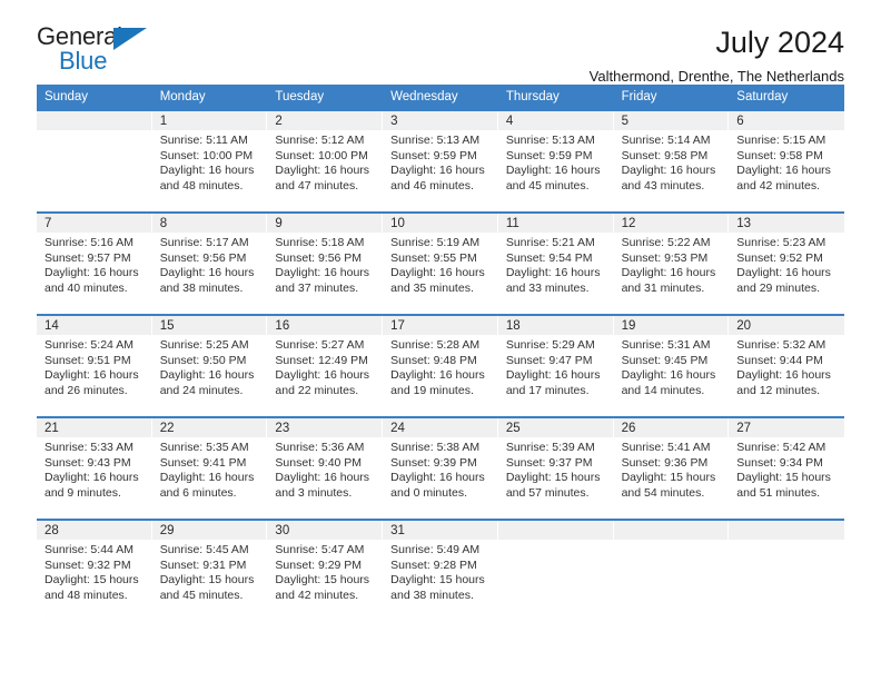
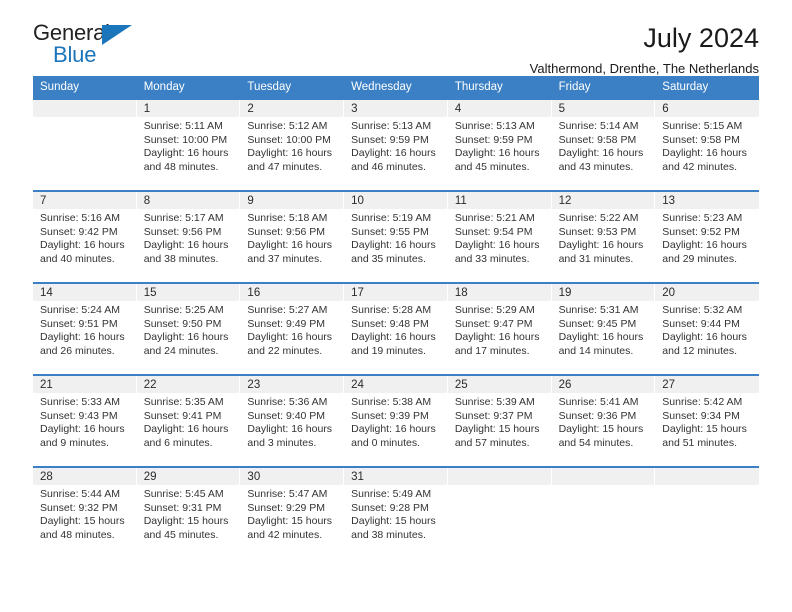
  General
  Blue
  July 2024
  Valthermond, Drenthe, The Netherlands
  Sunday
  Monday
  Tuesday
  Wednesday
  Thursday
  Friday
  Saturday
  1
  Sunrise: 5:11 AM
  Sunset: 10:00 PM
  Daylight: 16 hours
  and 48 minutes.
  2
  Sunrise: 5:12 AM
  Sunset: 10:00 PM
  Daylight: 16 hours
  and 47 minutes.
  3
  Sunrise: 5:13 AM
  Sunset: 9:59 PM
  Daylight: 16 hours
  and 46 minutes.
  4
  Sunrise: 5:13 AM
  Sunset: 9:59 PM
  Daylight: 16 hours
  and 45 minutes.
  5
  Sunrise: 5:14 AM
  Sunset: 9:58 PM
  Daylight: 16 hours
  and 43 minutes.
  6
  Sunrise: 5:15 AM
  Sunset: 9:58 PM
  Daylight: 16 hours
  and 42 minutes.
  7
  Sunrise: 5:16 AM
- Sunset: 9:57 PM
+ Sunset: 9:42 PM
  Daylight: 16 hours
  and 40 minutes.
  8
  Sunrise: 5:17 AM
  Sunset: 9:56 PM
  Daylight: 16 hours
  and 38 minutes.
  9
  Sunrise: 5:18 AM
  Sunset: 9:56 PM
  Daylight: 16 hours
  and 37 minutes.
  10
  Sunrise: 5:19 AM
  Sunset: 9:55 PM
  Daylight: 16 hours
  and 35 minutes.
  11
  Sunrise: 5:21 AM
  Sunset: 9:54 PM
  Daylight: 16 hours
  and 33 minutes.
  12
  Sunrise: 5:22 AM
  Sunset: 9:53 PM
  Daylight: 16 hours
  and 31 minutes.
  13
  Sunrise: 5:23 AM
  Sunset: 9:52 PM
  Daylight: 16 hours
  and 29 minutes.
  14
  Sunrise: 5:24 AM
  Sunset: 9:51 PM
  Daylight: 16 hours
  and 26 minutes.
  15
  Sunrise: 5:25 AM
  Sunset: 9:50 PM
  Daylight: 16 hours
  and 24 minutes.
  16
  Sunrise: 5:27 AM
- Sunset: 12:49 PM
+ Sunset: 9:49 PM
  Daylight: 16 hours
  and 22 minutes.
  17
  Sunrise: 5:28 AM
  Sunset: 9:48 PM
  Daylight: 16 hours
  and 19 minutes.
  18
  Sunrise: 5:29 AM
  Sunset: 9:47 PM
  Daylight: 16 hours
  and 17 minutes.
  19
  Sunrise: 5:31 AM
  Sunset: 9:45 PM
  Daylight: 16 hours
  and 14 minutes.
  20
  Sunrise: 5:32 AM
  Sunset: 9:44 PM
  Daylight: 16 hours
  and 12 minutes.
  21
  Sunrise: 5:33 AM
  Sunset: 9:43 PM
  Daylight: 16 hours
  and 9 minutes.
  22
  Sunrise: 5:35 AM
  Sunset: 9:41 PM
  Daylight: 16 hours
  and 6 minutes.
  23
  Sunrise: 5:36 AM
  Sunset: 9:40 PM
  Daylight: 16 hours
  and 3 minutes.
  24
  Sunrise: 5:38 AM
  Sunset: 9:39 PM
  Daylight: 16 hours
  and 0 minutes.
  25
  Sunrise: 5:39 AM
  Sunset: 9:37 PM
  Daylight: 15 hours
  and 57 minutes.
  26
  Sunrise: 5:41 AM
  Sunset: 9:36 PM
  Daylight: 15 hours
  and 54 minutes.
  27
  Sunrise: 5:42 AM
  Sunset: 9:34 PM
  Daylight: 15 hours
  and 51 minutes.
  28
  Sunrise: 5:44 AM
  Sunset: 9:32 PM
  Daylight: 15 hours
  and 48 minutes.
  29
  Sunrise: 5:45 AM
  Sunset: 9:31 PM
  Daylight: 15 hours
  and 45 minutes.
  30
  Sunrise: 5:47 AM
  Sunset: 9:29 PM
  Daylight: 15 hours
  and 42 minutes.
  31
  Sunrise: 5:49 AM
  Sunset: 9:28 PM
  Daylight: 15 hours
  and 38 minutes.
